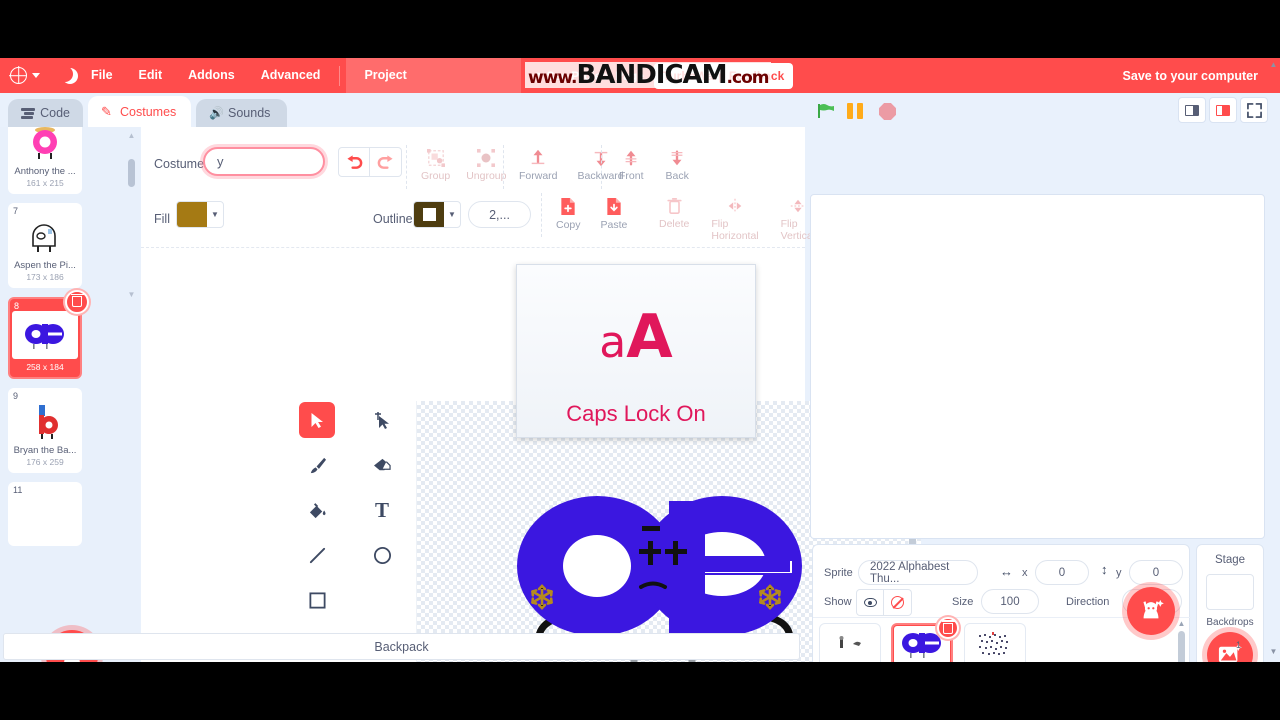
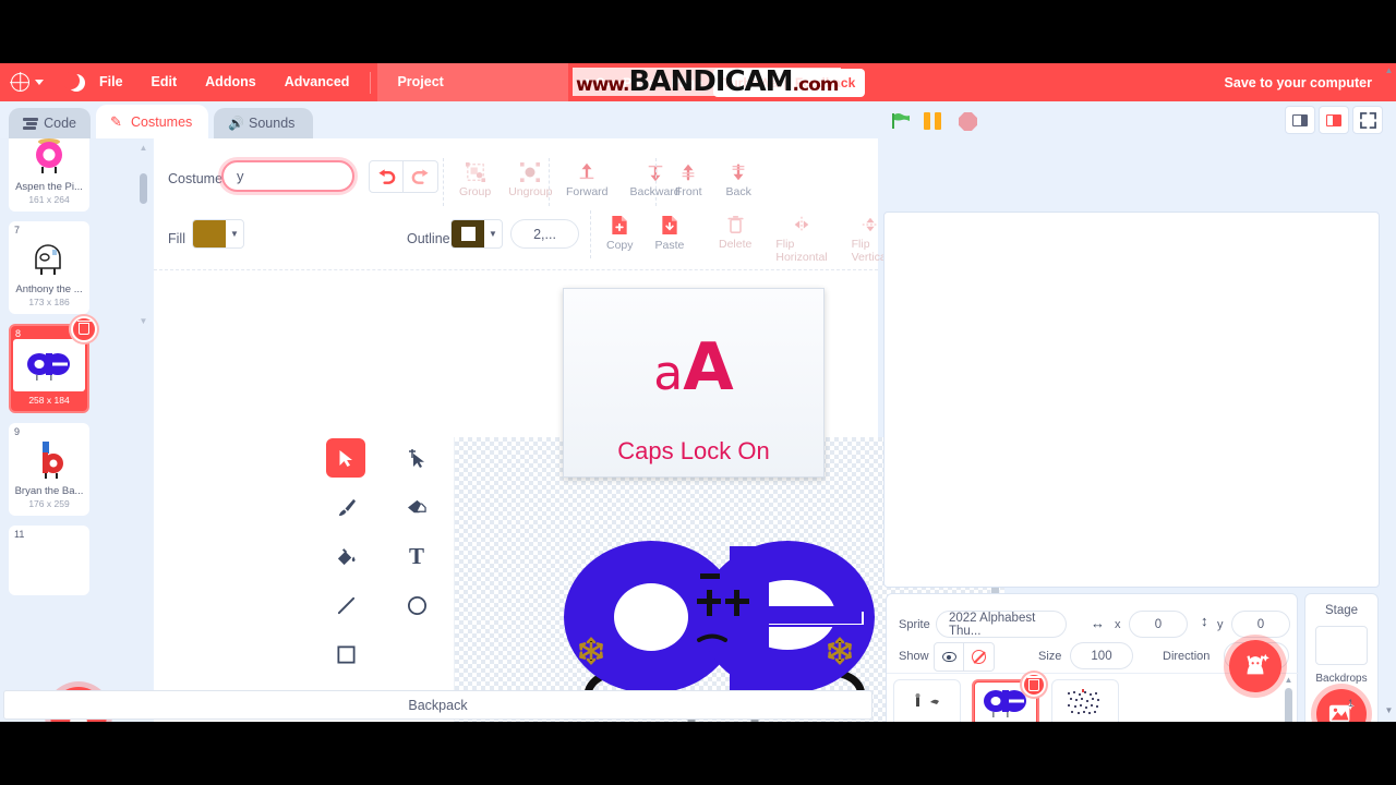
  File
  Edit
  Addons
  Advanced
  Project
  ↗
  See Project Page
  TurboWarp Feedback
  Save to your computer
  Code
  ✎
  Costumes
  🔊
  Sounds
- Anthony the ...
+ Aspen the Pi...
- 161 x 215
+ 161 x 264
  7
- Aspen the Pi...
+ Anthony the ...
  173 x 186
  8
  258 x 184
  9
  Bryan the Ba...
  176 x 259
  11
  ▲
  ▼
  Costume
  y
  Group
  Ungroup
  Forward
  Backward
  Front
  Back
  Fill
  ▼
  Outline
  ▼
  2,...
  Copy
  Paste
  Delete
  Flip Horizontal
  Flip Vertic
  T
  aA
  Caps Lock On
  Sprite
  2022 Alphabest Thu...
  ↔
  x
  0
  ↕
  y
  0
  Show
  Size
  100
  Direction
  ▲
  Stage
  Backdrops
  1
  Backpack
  ▲
  ▼
  www.BANDICAM.com
